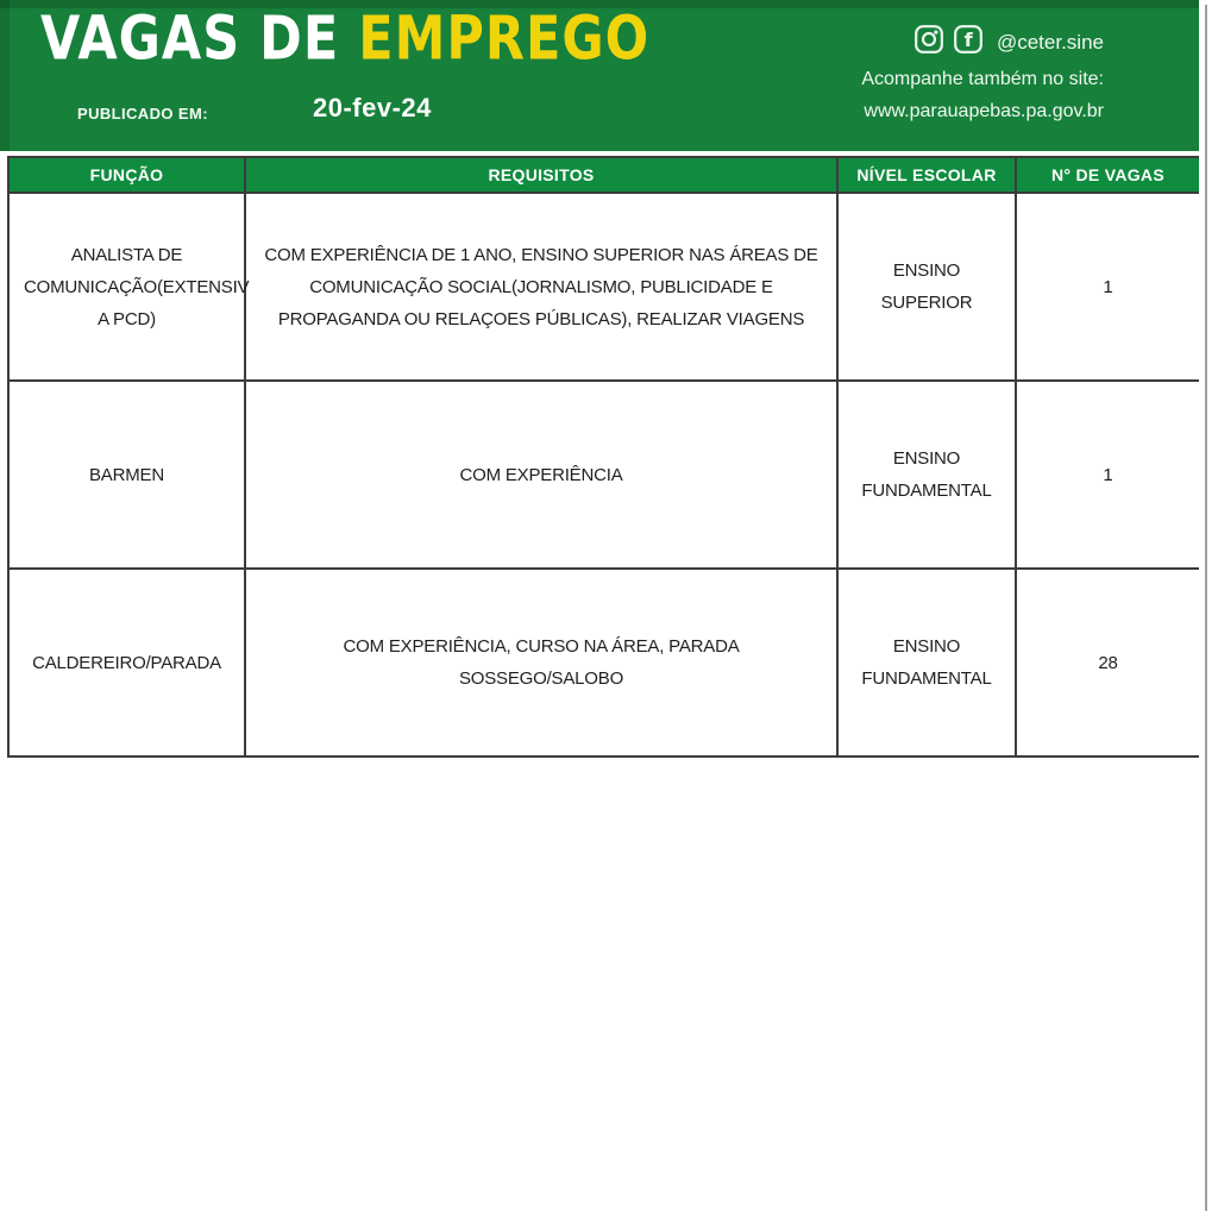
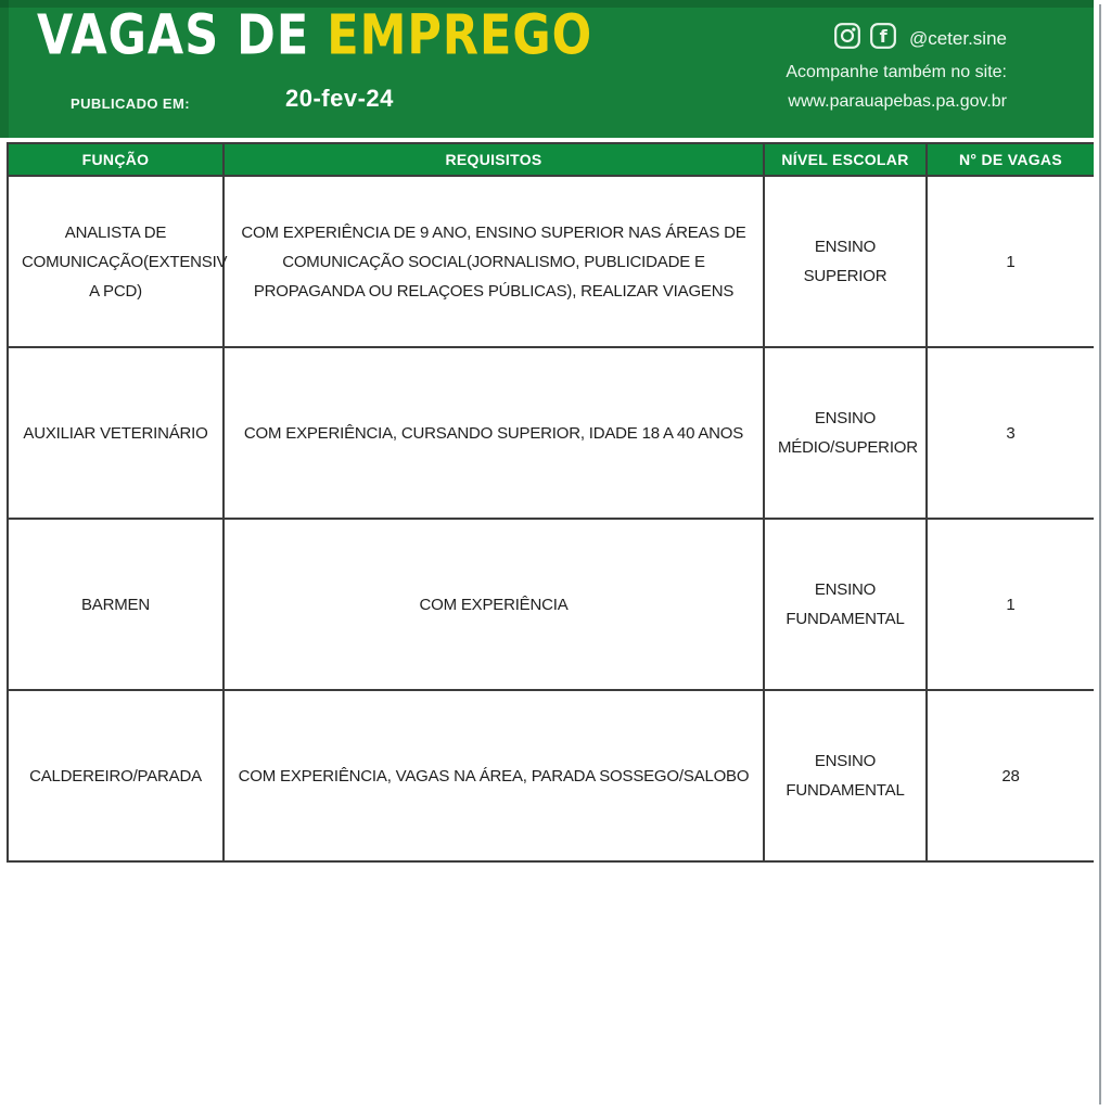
  VAGAS DE EMPREGO
  PUBLICADO EM:
  20-fev-24
  f
  @ceter.sine
  Acompanhe também no site:
  www.parauapebas.pa.gov.br
  FUNÇÃO	REQUISITOS	NÍVEL ESCOLAR	N° DE VAGAS
- ANALISTA DE COMUNICAÇÃO(EXTENSIV A PCD)	COM EXPERIÊNCIA DE 1 ANO, ENSINO SUPERIOR NAS ÁREAS DE COMUNICAÇÃO SOCIAL(JORNALISMO, PUBLICIDADE E PROPAGANDA OU RELAÇOES PÚBLICAS), REALIZAR VIAGENS	ENSINO SUPERIOR	1
+ ANALISTA DE COMUNICAÇÃO(EXTENSIV A PCD)	COM EXPERIÊNCIA DE 9 ANO, ENSINO SUPERIOR NAS ÁREAS DE COMUNICAÇÃO SOCIAL(JORNALISMO, PUBLICIDADE E PROPAGANDA OU RELAÇOES PÚBLICAS), REALIZAR VIAGENS	ENSINO SUPERIOR	1
+ AUXILIAR VETERINÁRIO	COM EXPERIÊNCIA, CURSANDO SUPERIOR, IDADE 18 A 40 ANOS	ENSINO MÉDIO/SUPERIOR	3
  BARMEN	COM EXPERIÊNCIA	ENSINO FUNDAMENTAL	1
- CALDEREIRO/PARADA	COM EXPERIÊNCIA, CURSO NA ÁREA, PARADA SOSSEGO/SALOBO	ENSINO FUNDAMENTAL	28
+ CALDEREIRO/PARADA	COM EXPERIÊNCIA, VAGAS NA ÁREA, PARADA SOSSEGO/SALOBO	ENSINO FUNDAMENTAL	28
